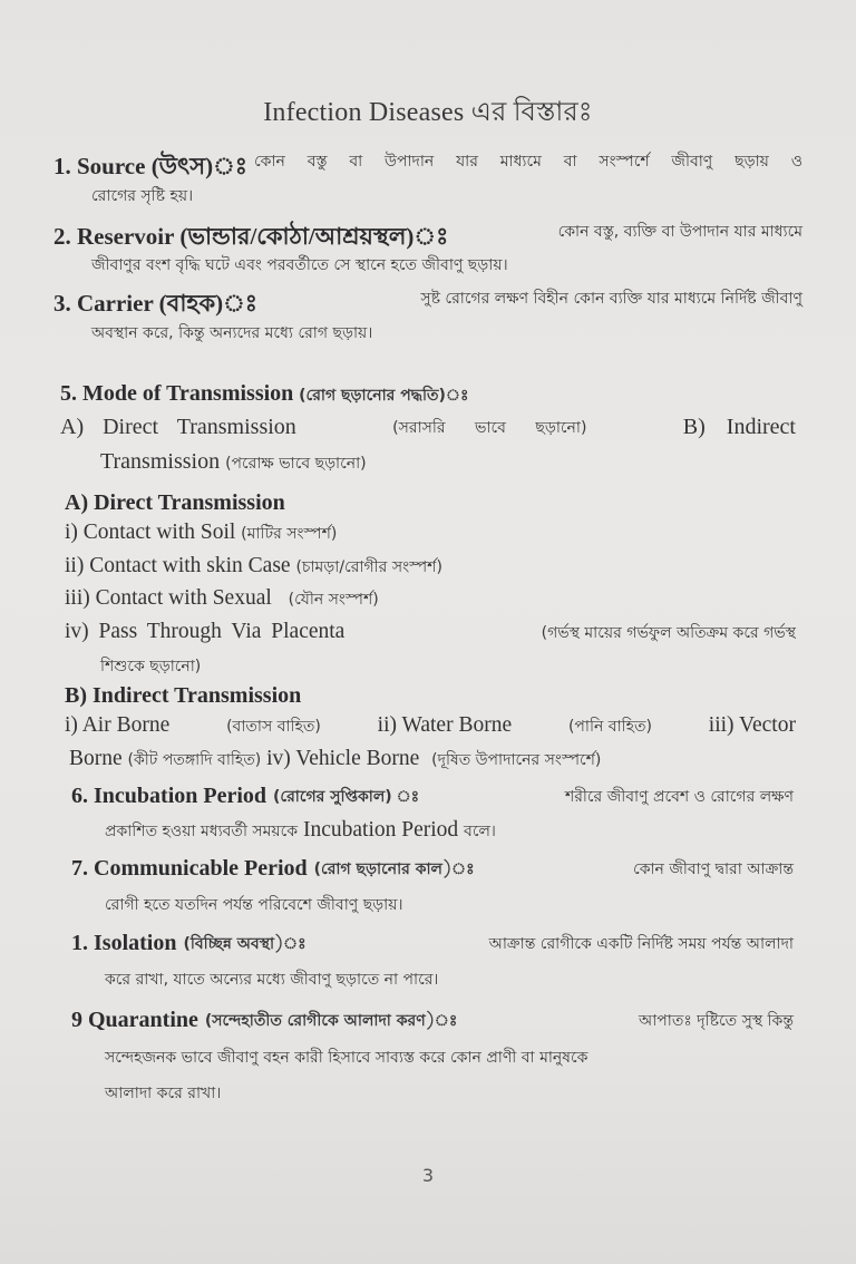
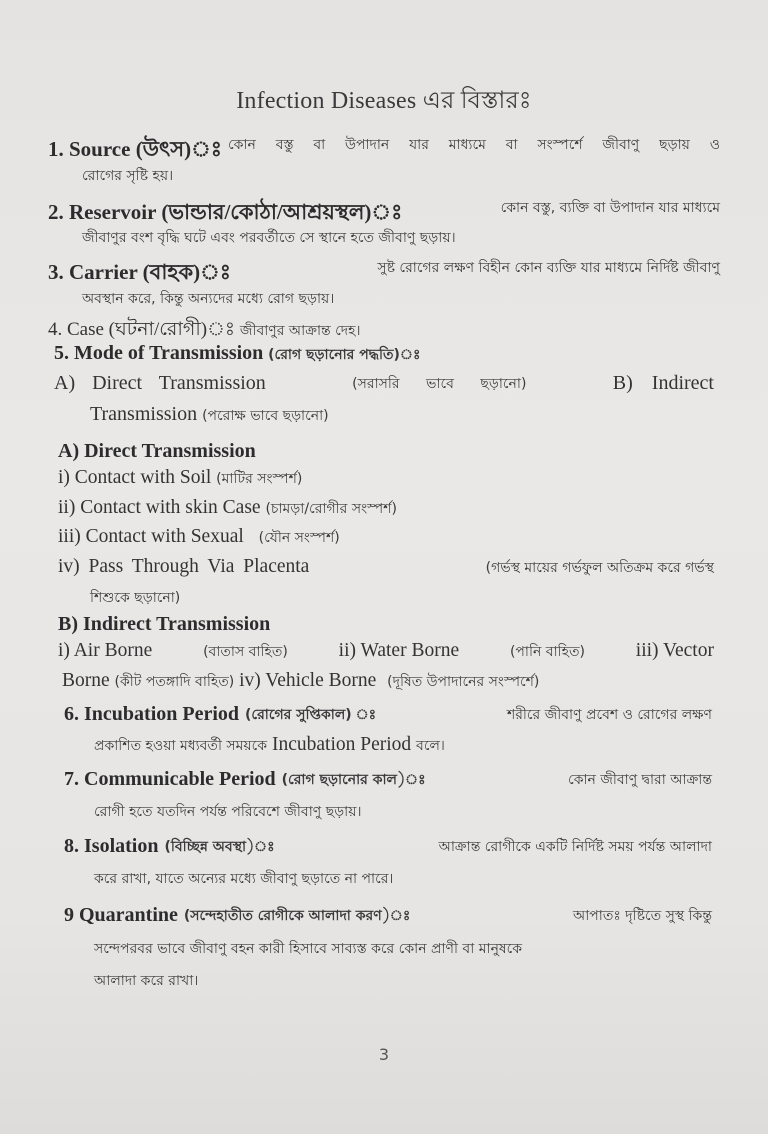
  Infection Diseases এর বিস্তারঃ
  1. Source (উৎস)ঃ
  কোন বস্তু বা উপাদান যার মাধ্যমে বা সংস্পর্শে জীবাণু ছড়ায় ও
  রোগের সৃষ্টি হয়।
  2. Reservoir (ভান্ডার/কোঠা/আশ্রয়স্থল)ঃ
  কোন বস্তু, ব্যক্তি বা উপাদান যার মাধ্যমে
  জীবাণুর বংশ বৃদ্ধি ঘটে এবং পরবর্তীতে সে স্থানে হতে জীবাণু ছড়ায়।
  3. Carrier (বাহক)ঃ
  সুষ্ট রোগের লক্ষণ বিহীন কোন ব্যক্তি যার মাধ্যমে নির্দিষ্ট জীবাণু
  অবস্থান করে, কিন্তু অন্যদের মধ্যে রোগ ছড়ায়।
+ 4. Case (ঘটনা/রোগী)ঃ জীবাণুর আক্রান্ত দেহ।
  5. Mode of Transmission (রোগ ছড়ানোর পদ্ধতি)ঃ
  A) Direct Transmission
  (সরাসরি ভাবে ছড়ানো)
  B) Indirect
  Transmission (পরোক্ষ ভাবে ছড়ানো)
  A) Direct Transmission
  i) Contact with Soil (মাটির সংস্পর্শ)
  ii) Contact with skin Case (চামড়া/রোগীর সংস্পর্শ)
  iii) Contact with Sexual (যৌন সংস্পর্শ)
  iv) Pass Through Via Placenta
  (গর্ভস্থ মায়ের গর্ভফুল অতিক্রম করে গর্ভস্থ
  শিশুকে ছড়ানো)
  B) Indirect Transmission
  i) Air Borne
  (বাতাস বাহিত)
  ii) Water Borne
  (পানি বাহিত)
  iii) Vector
  Borne (কীট পতঙ্গাদি বাহিত) iv) Vehicle Borne (দূষিত উপাদানের সংস্পর্শে)
  6. Incubation Period
  (রোগের সুপ্তিকাল) ঃ
  শরীরে জীবাণু প্রবেশ ও রোগের লক্ষণ
  প্রকাশিত হওয়া মধ্যবর্তী সময়কে Incubation Period বলে।
  7. Communicable Period
  (রোগ ছড়ানোর কাল)ঃ
  কোন জীবাণু দ্বারা আক্রান্ত
  রোগী হতে যতদিন পর্যন্ত পরিবেশে জীবাণু ছড়ায়।
- 1. Isolation
+ 8. Isolation
  (বিচ্ছিন্ন অবস্থা)ঃ
  আক্রান্ত রোগীকে একটি নির্দিষ্ট সময় পর্যন্ত আলাদা
  করে রাখা, যাতে অন্যের মধ্যে জীবাণু ছড়াতে না পারে।
  9 Quarantine
  (সন্দেহাতীত রোগীকে আলাদা করণ)ঃ
  আপাতঃ দৃষ্টিতে সুস্থ কিন্তু
- সন্দেহজনক ভাবে জীবাণু বহন কারী হিসাবে সাব্যস্ত করে কোন প্রাণী বা মানুষকে
+ সন্দেপরবর ভাবে জীবাণু বহন কারী হিসাবে সাব্যস্ত করে কোন প্রাণী বা মানুষকে
  আলাদা করে রাখা।
  3
